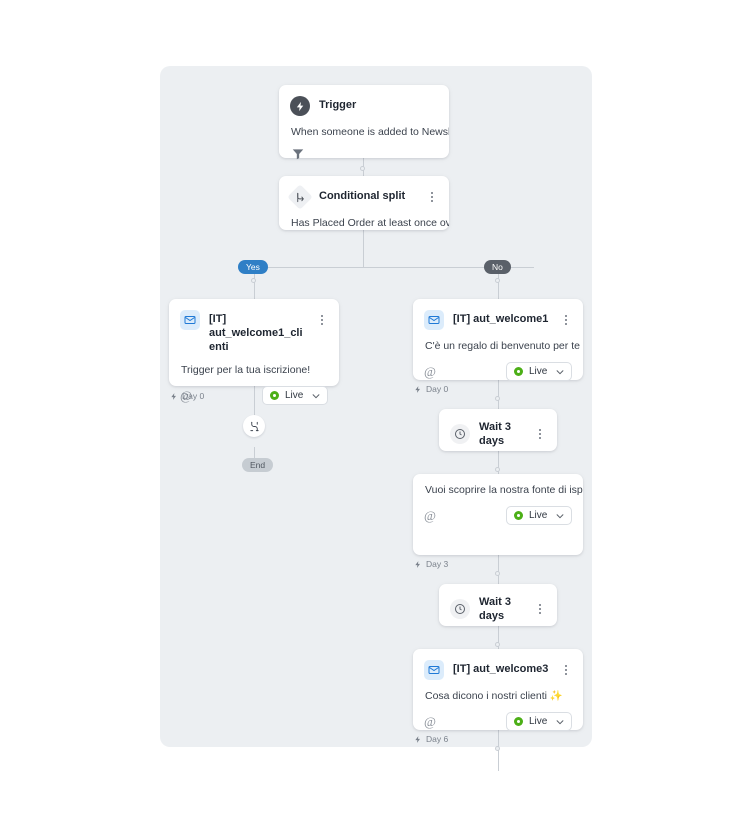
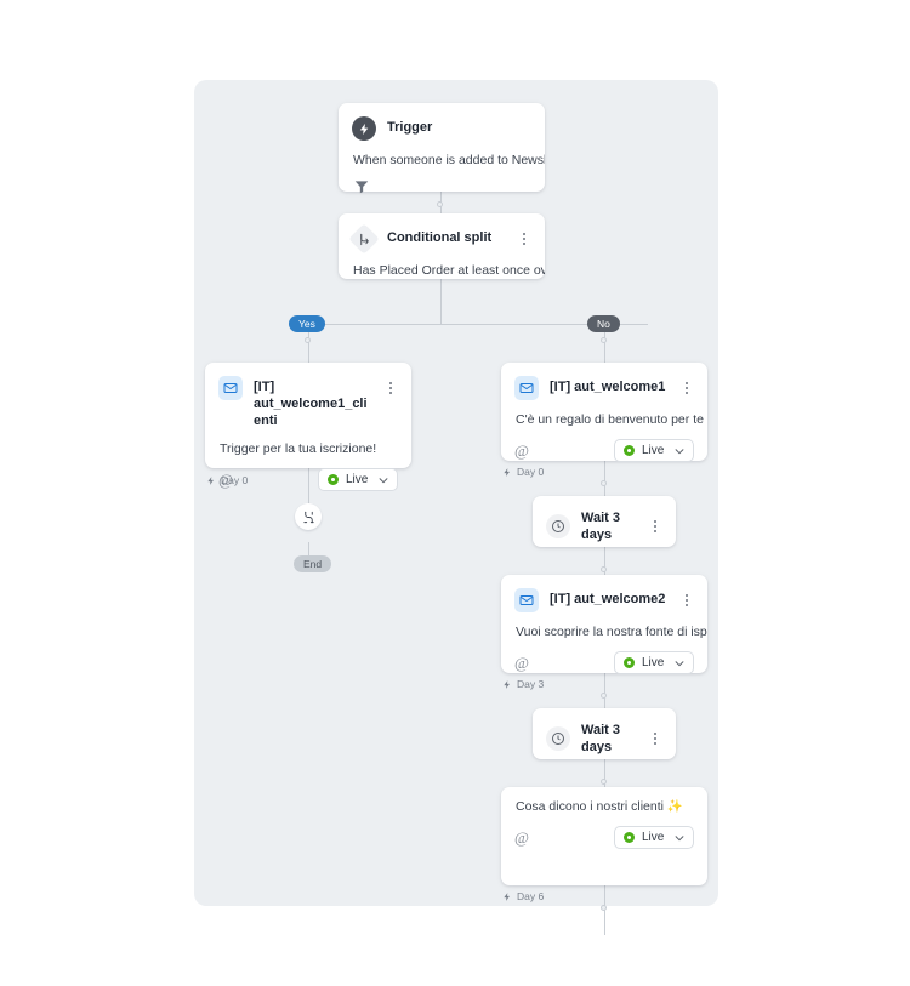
  Trigger
  When someone is added to News
  Conditional split
  Has Placed Order at least once ov
  Yes
  No
  [IT]
  aut_welcome1_clienti
  Trigger per la tua iscrizione!
  @
  Live
  Day 0
  End
  [IT] aut_welcome1
  C'è un regalo di benvenuto per te
  @
  Live
  Day 0
  Wait 3 days
+ [IT] aut_welcome2
  Vuoi scoprire la nostra fonte di isp
  @
  Live
  Day 3
  Wait 3 days
- [IT] aut_welcome3
  Cosa dicono i nostri clienti ✨
  @
  Live
  Day 6
